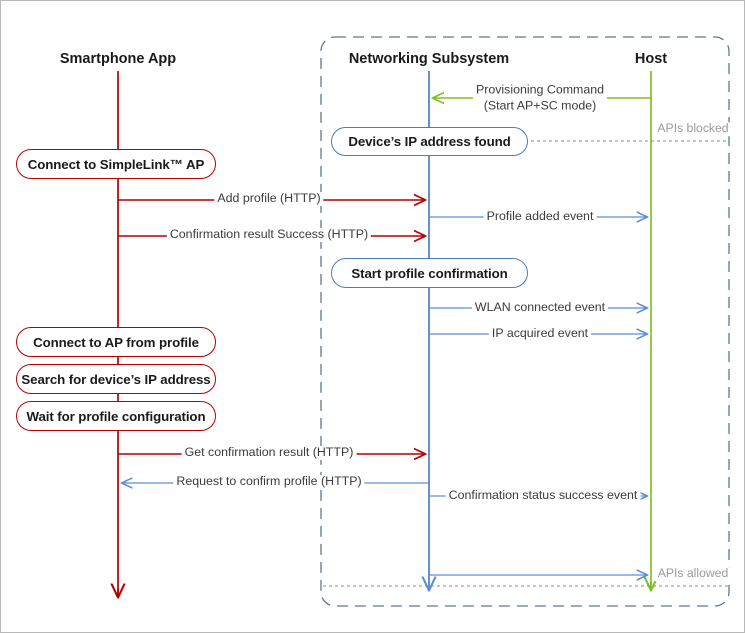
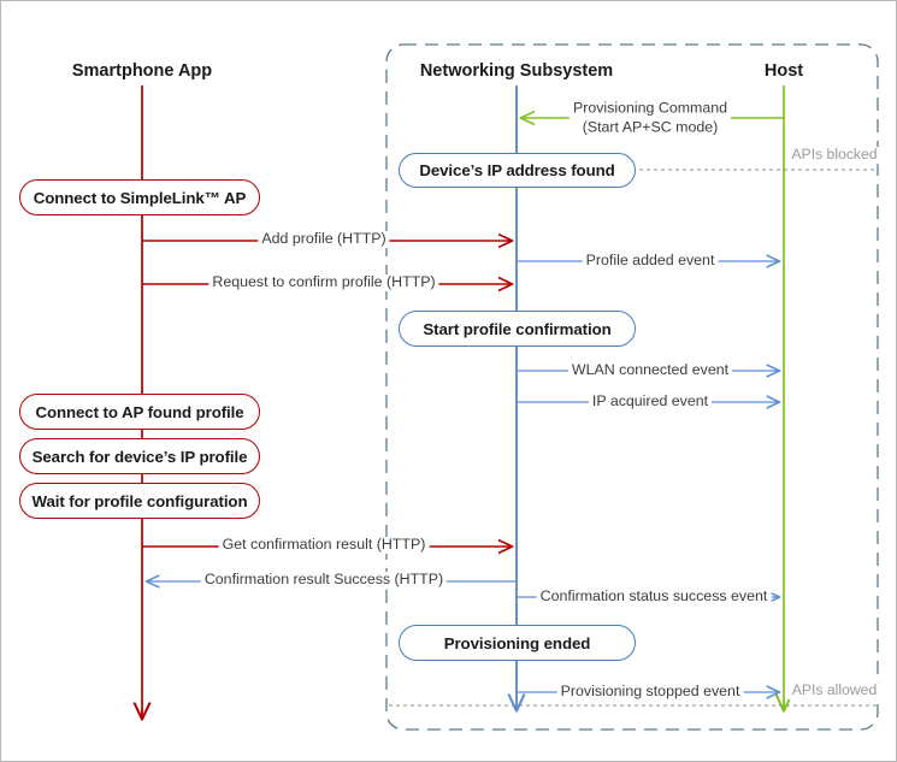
  Smartphone App
  Networking Subsystem
  Host
  Provisioning Command
  (Start AP+SC mode)
  Add profile (HTTP)
  Profile added event
- Confirmation result Success (HTTP)
+ Request to confirm profile (HTTP)
  WLAN connected event
  IP acquired event
  Get confirmation result (HTTP)
- Request to confirm profile (HTTP)
+ Confirmation result Success (HTTP)
  Confirmation status success event
+ Provisioning stopped event
  APIs blocked
  APIs allowed
  Connect to SimpleLink™ AP
  Device’s IP address found
  Start profile confirmation
- Connect to AP from profile
+ Connect to AP found profile
- Search for device’s IP address
+ Search for device’s IP profile
  Wait for profile configuration
+ Provisioning ended
